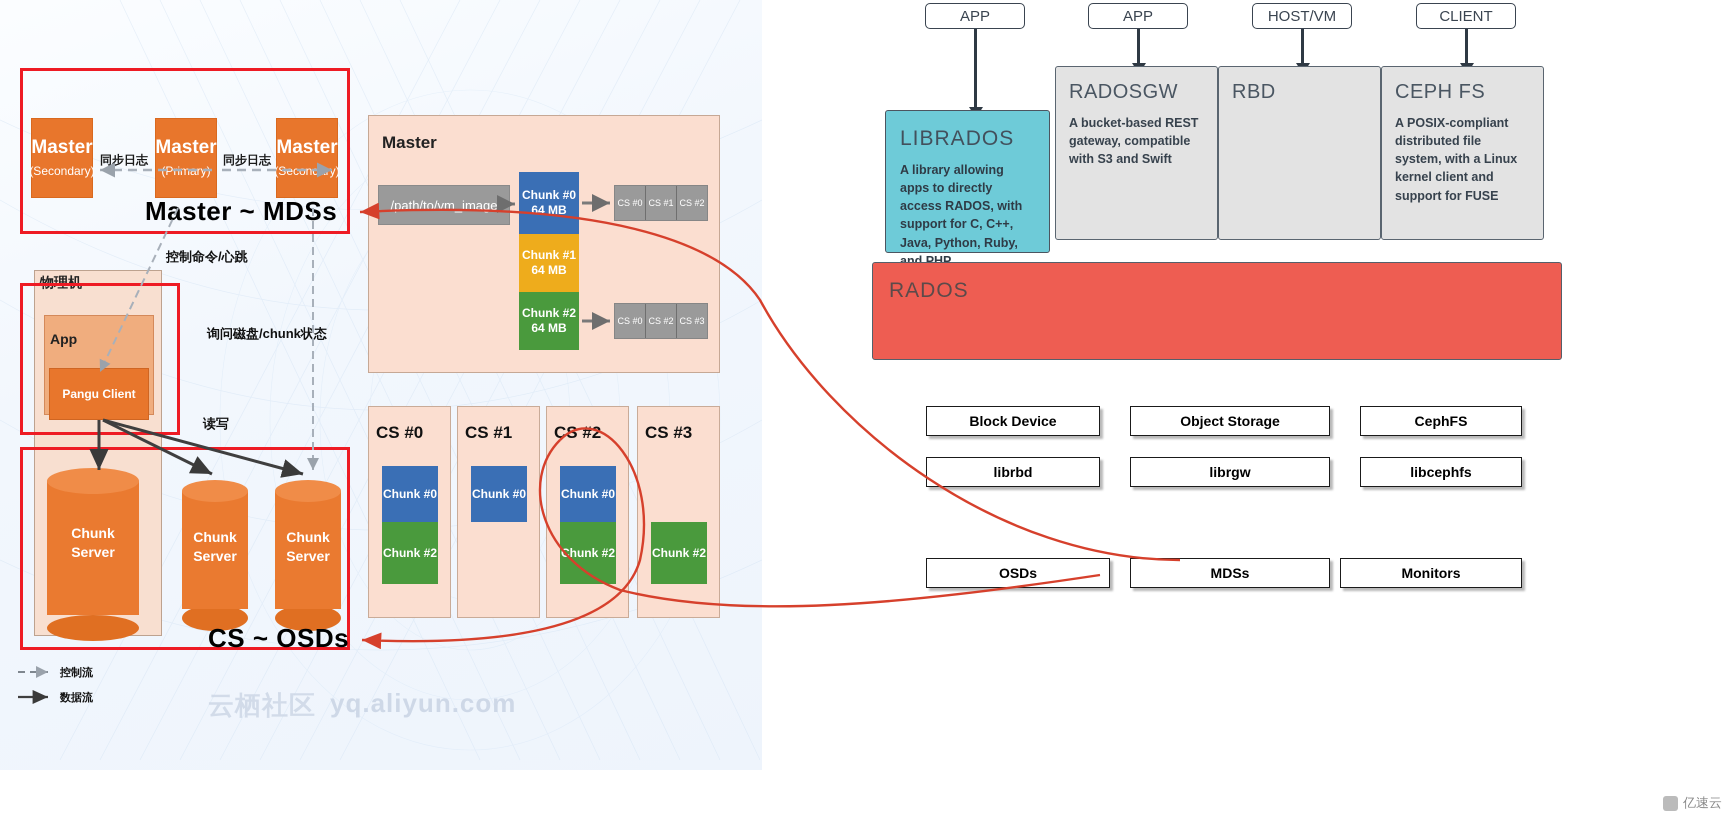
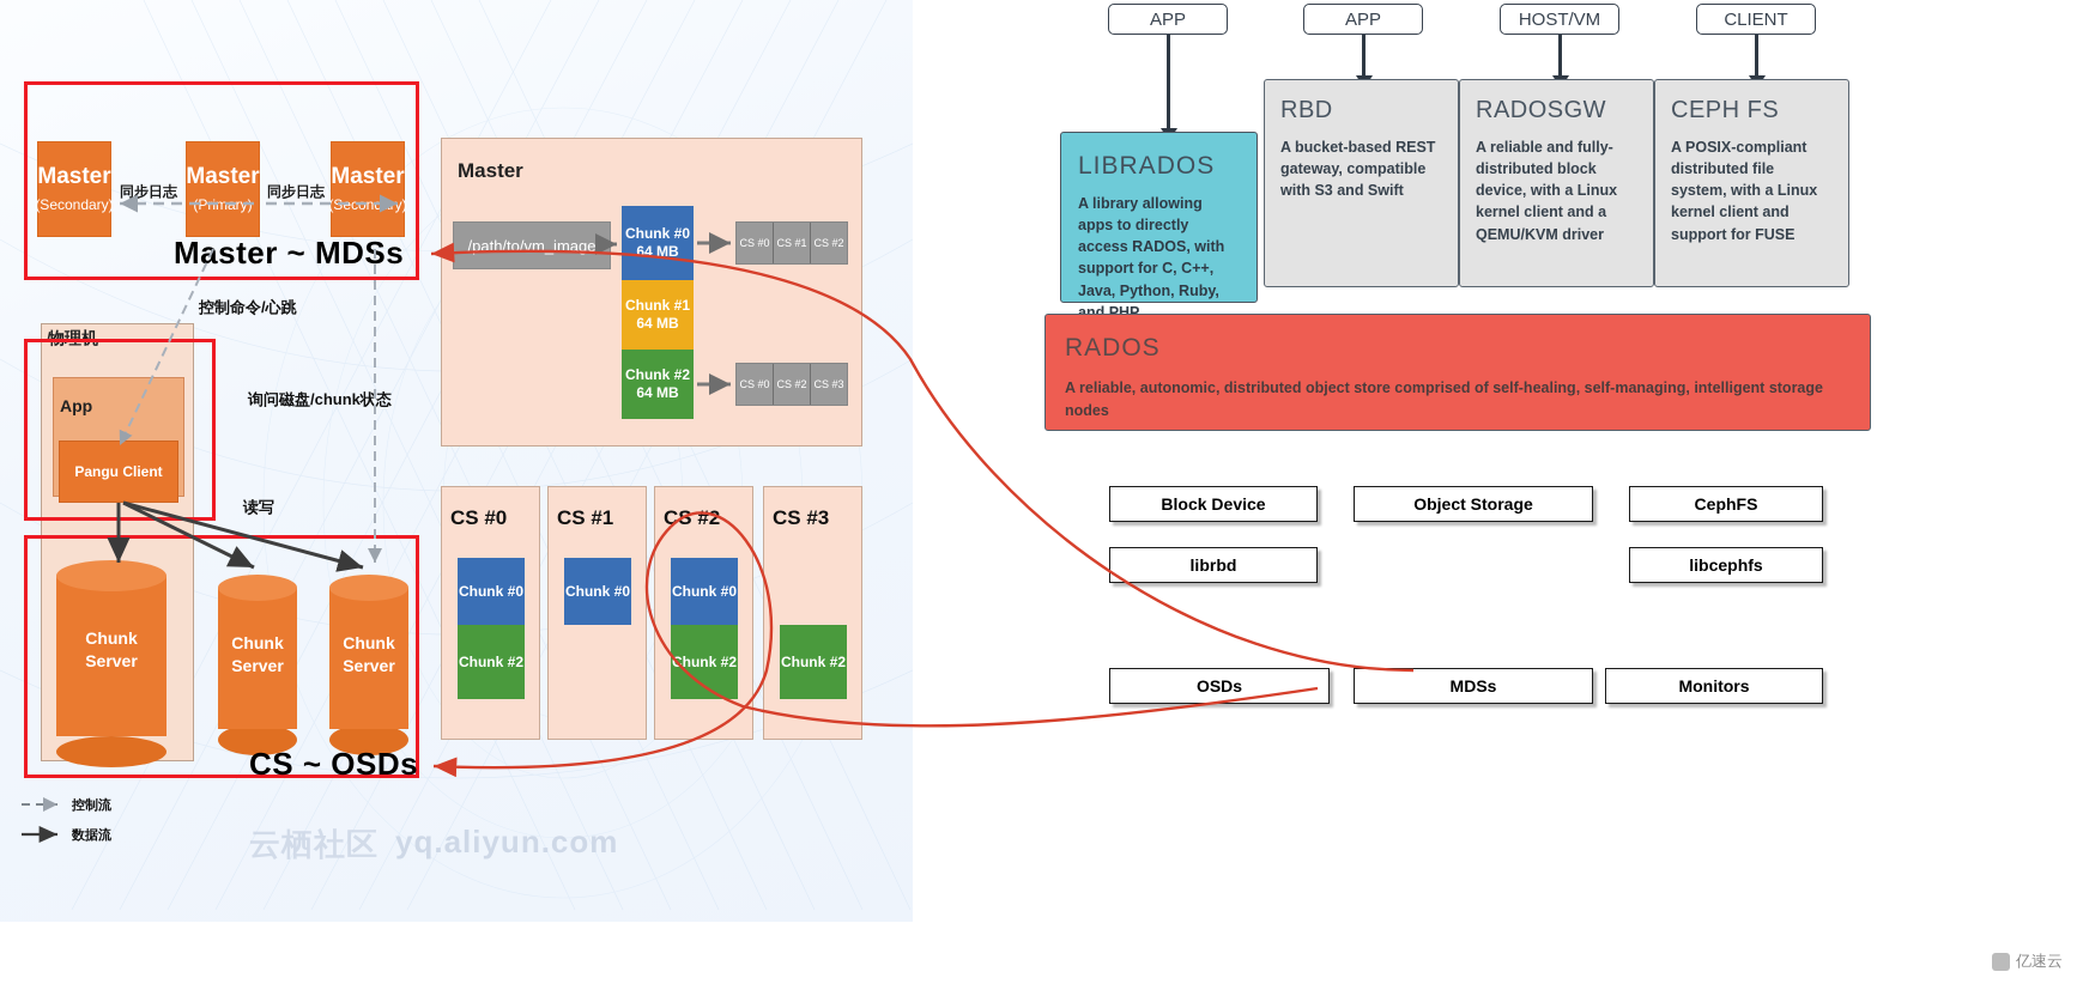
  云栖社区
  yq.aliyun.com
  Master
  (Secondary)
  Master
  (Primary)
  Master
  (Secondary)
  同步日志
  同步日志
  Master ~ MDs
  物理机
  App
  Pangu Client
  Chunk
  Server
  Chunk
  Server
  Chunk
  Server
  CS ~ OSDs
  控制命令/心跳
  询问磁盘/chunk状态
  读写
  控制流
  数据流
  Master
  /path/to/vm_image
  Chunk #0
  64 MB
  Chunk #1
  64 MB
  Chunk #2
  64 MB
  CS #0
  CS #1
  CS #2
  CS #0
  CS #2
  CS #3
  CS #0
  Chunk #0
  Chunk #2
  CS #1
  Chunk #0
  C #2
  Chunk #0
  hunk #2
  CS #3
  Chunk #2
  APP
  APP
  HOST/VM
  CLIENT
  LIBRADOS
  A library allowing apps to directly access RADOS, with support for C, C++, Java, Python, Ruby, and PHP
- RADOSGW
+ RBD
  A bucket-based REST gateway, compatible with S3 and Swift
- RBD
+ RADOSGW
+ A reliable and fully-distributed block device, with a Linux kernel client and a QEMU/KVM driver
  CEPH FS
  A POSIX-compliant distributed file system, with a Linux kernel client and support for FUSE
  RADOS
+ A reliable, autonomic, distributed object store comprised of self-healing, self-managing, intelligent storage nodes
  Block Device
  Object Storage
  CephFS
  librbd
- librgw
  libcephfs
  OSDs
  MDSs
  Monitors
  亿速云
